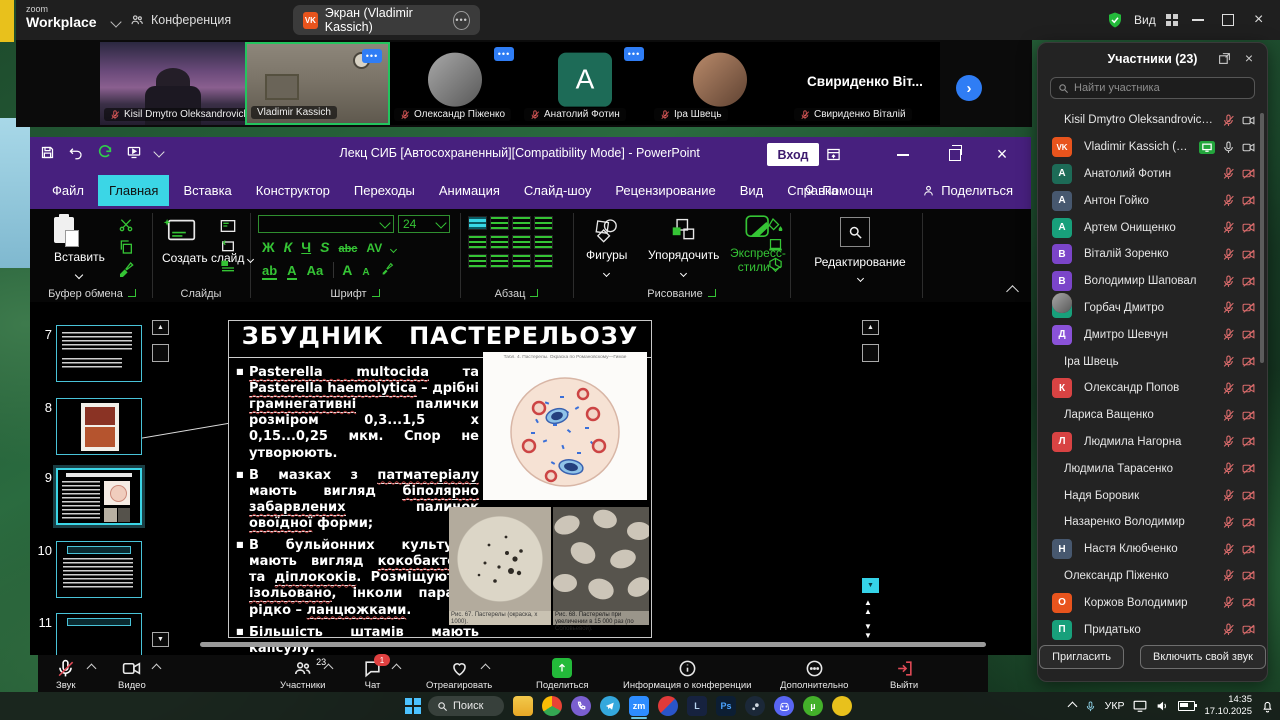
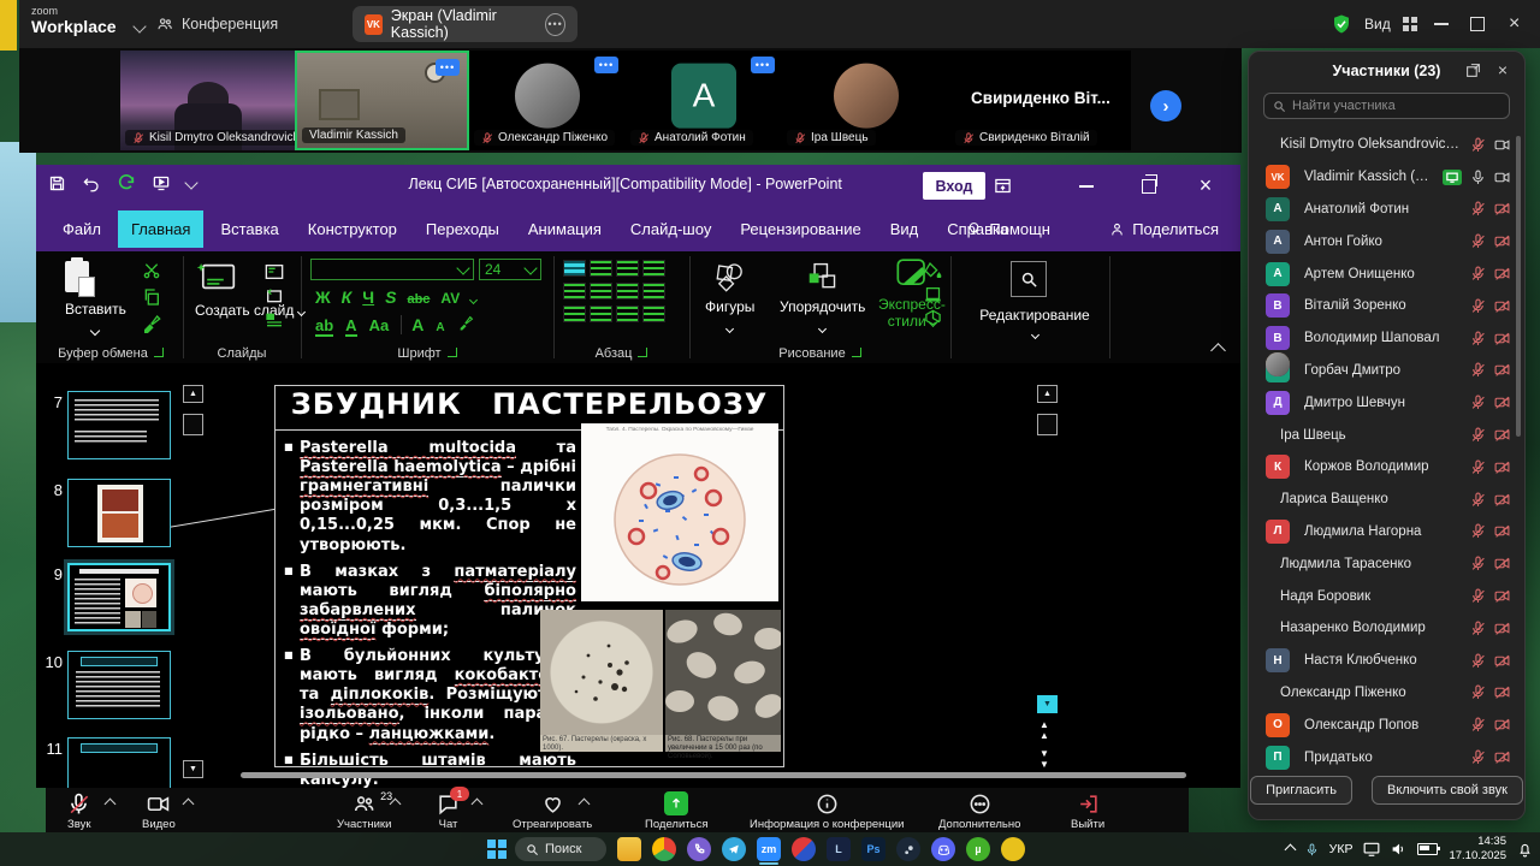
  zoom
  Workplace
  Конференция
  VK
  Экран (Vladimir Kassich)
  •••
  Вид
  ×
  ›
  Kisil Dmytro Oleksandrovic
  •••
  Vladimir Kassich
  •••
  Олександр Піженко
  А
  •••
  Анатолий Фотин
  Іра Швець
  Свириденко Віт...
  Свириденко Віталій
  Лекц СИБ [Автосохраненный][Compatibility Mode] - PowerPoint
  Вход
  ×
  Файл
  Главная
  Вставка
  Конструктор
  Переходы
  Анимация
  Слайд-шоу
  Рецензирование
  Вид
  Спавка
  Помощн
  Поделиться
  Вставить
  Буфер обмена
  Создать слайд
  Слайды
  24
  Ж
  К
  Ч
  S
  abc
  AV
  ab
  А
  Aa
  А
  А
  Шрифт
  Абзац
  Фигуры
  Упорядочить
  Экспресс-
  стили
  Рисование
  Редактирование
  ЗБУДНИК ПАСТЕРЕЛЬОЗУ
  Pasterella multocida та Pasterella haemolytica – дрібні грамнегативні палички розміром 0,3...1,5 х 0,15...0,25 мкм. Спор не утворюють.
  В мазках з патматеріалу мають вигляд біполярно забарвлених пали овоїдної форми;
  В бульйонних культ мають вигляд кокобакт та діплококів. Розміщую ізольовано, інколи пар рідко – ланцюжками.
  Більшість штамів мають капсулу.
  ▲
  ▲
  ▼
  ▼
  7
  8
  9
  10
  11
  Звук
  Видео
  23
  Участники
  1
  Чат
  Отреагировать
  Поделиться
  Информация о конференции
  Дополнительно
  Выйти
  Участники (23)
  ×
  Найти участника
  Kisil Dmytro Oleksandrovich (
  VK
  А
  Анатолий Фотин
  А
  Антон Гойко
  А
  Артем Онищенко
  В
  Віталій Зоренко
  В
  Володимир Шаповал
  Горбач Дмитро
  Д
  Дмитро Шевчун
  Іра Швець
  К
- Олександр Попов
+ Коржов Володимир
  Лариса Ващенко
  Л
  Людмила Нагорна
  Людмила Тарасенко
  Надя Боровик
  Назаренко Володимир
  Н
  Настя Клюбченко
  Олександр Піженко
  О
- Коржов Володимир
+ Олександр Попов
  П
  Придатько
  Пригласить
  Включить свой звук
  Поиск
  УКР
  14:35
  17.10.2025
  zm
  L
  Ps
  µ
